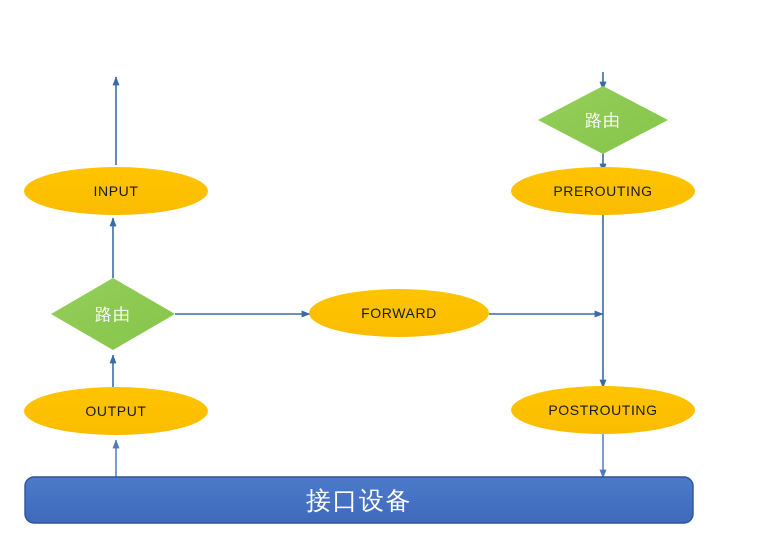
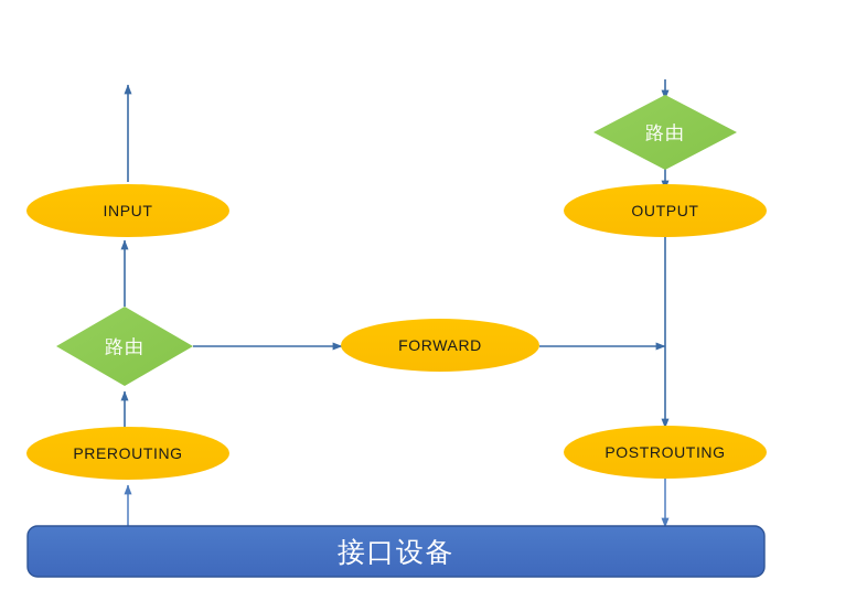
  接口设备
  INPUT
- PREROUTING
+ OUTPUT
  FORWARD
- OUTPUT
+ PREROUTING
  POSTROUTING
  路由
  路由
